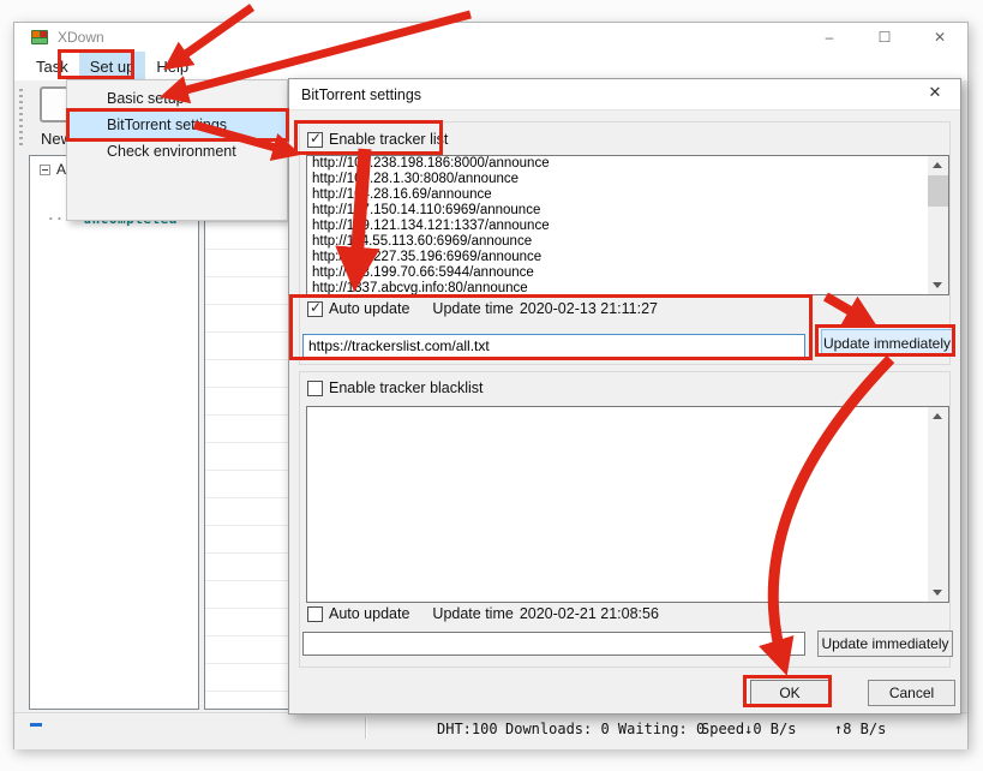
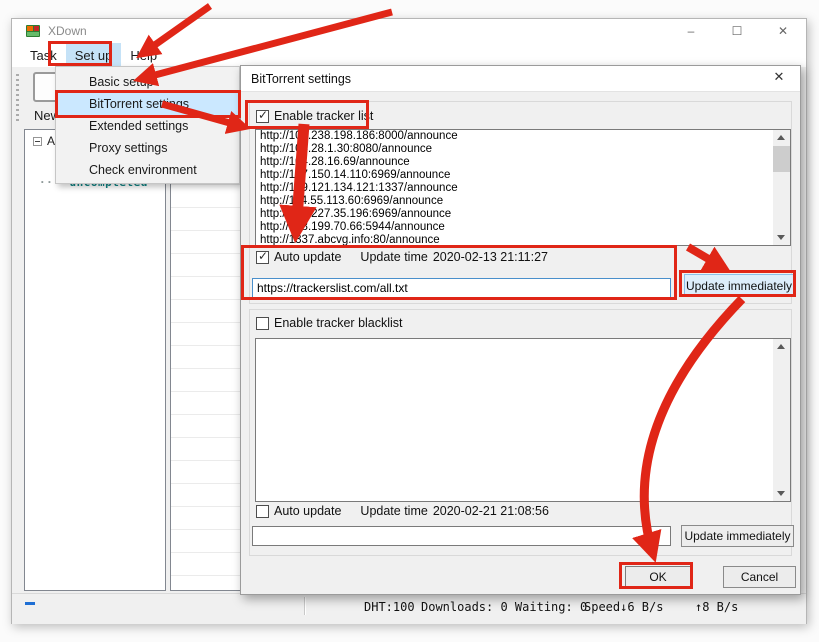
  XDown
  –
  ☐
  ✕
  Task
  Set up
  Hlp
  A
  DHT:100
  Downloads: 0 Waiting: 0
- Speed↓0 B/s
+ Speed↓6 B/s
  ↑8 B/s
  Basic setup
  BitTorrent setgs
+ Extended settings
+ Proxy settings
  Check environment
  BitTorrent settings
  ✕
  Enable tracker list
  http://1.238.198.186:8000/announce
  http://1.28.1.30:8080/announce
  http://1.28.16.69/announce
  http://1.150.14.110:6969/announce
  http://1.121.134.121:1337/announce
  http://14.55.113.60:6969/announce
  http://5.227.35.196:6969/announce
  http://8.199.70.66:5944/announce
  http://1337.abcvg.info:80/announce
  Auto update
  Update time
  2020-02-13 21:11:27
  https://trackerslist.com/all.txt
  Update immediately
  Enable tracker blacklist
  Auto update
  Update time
  2020-02-21 21:08:56
  Update immediately
  OK
  Cancel
